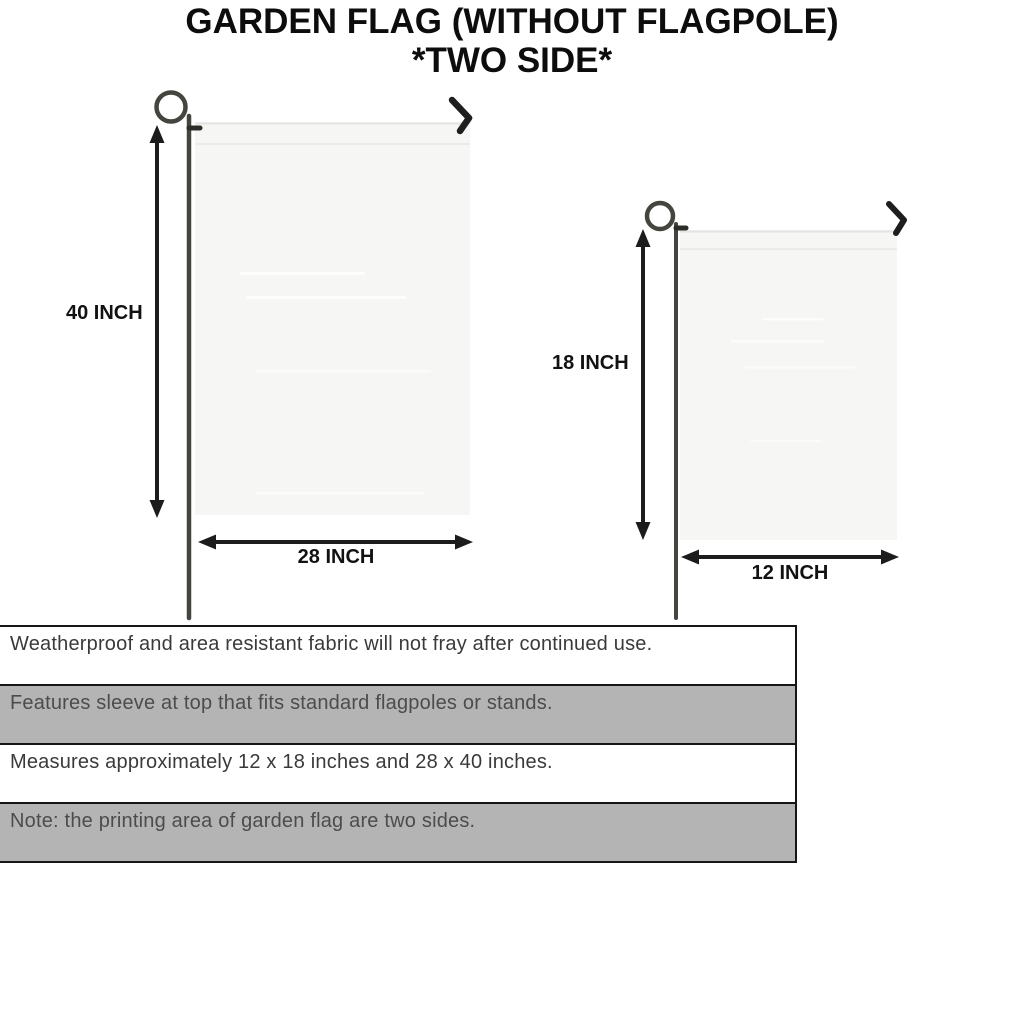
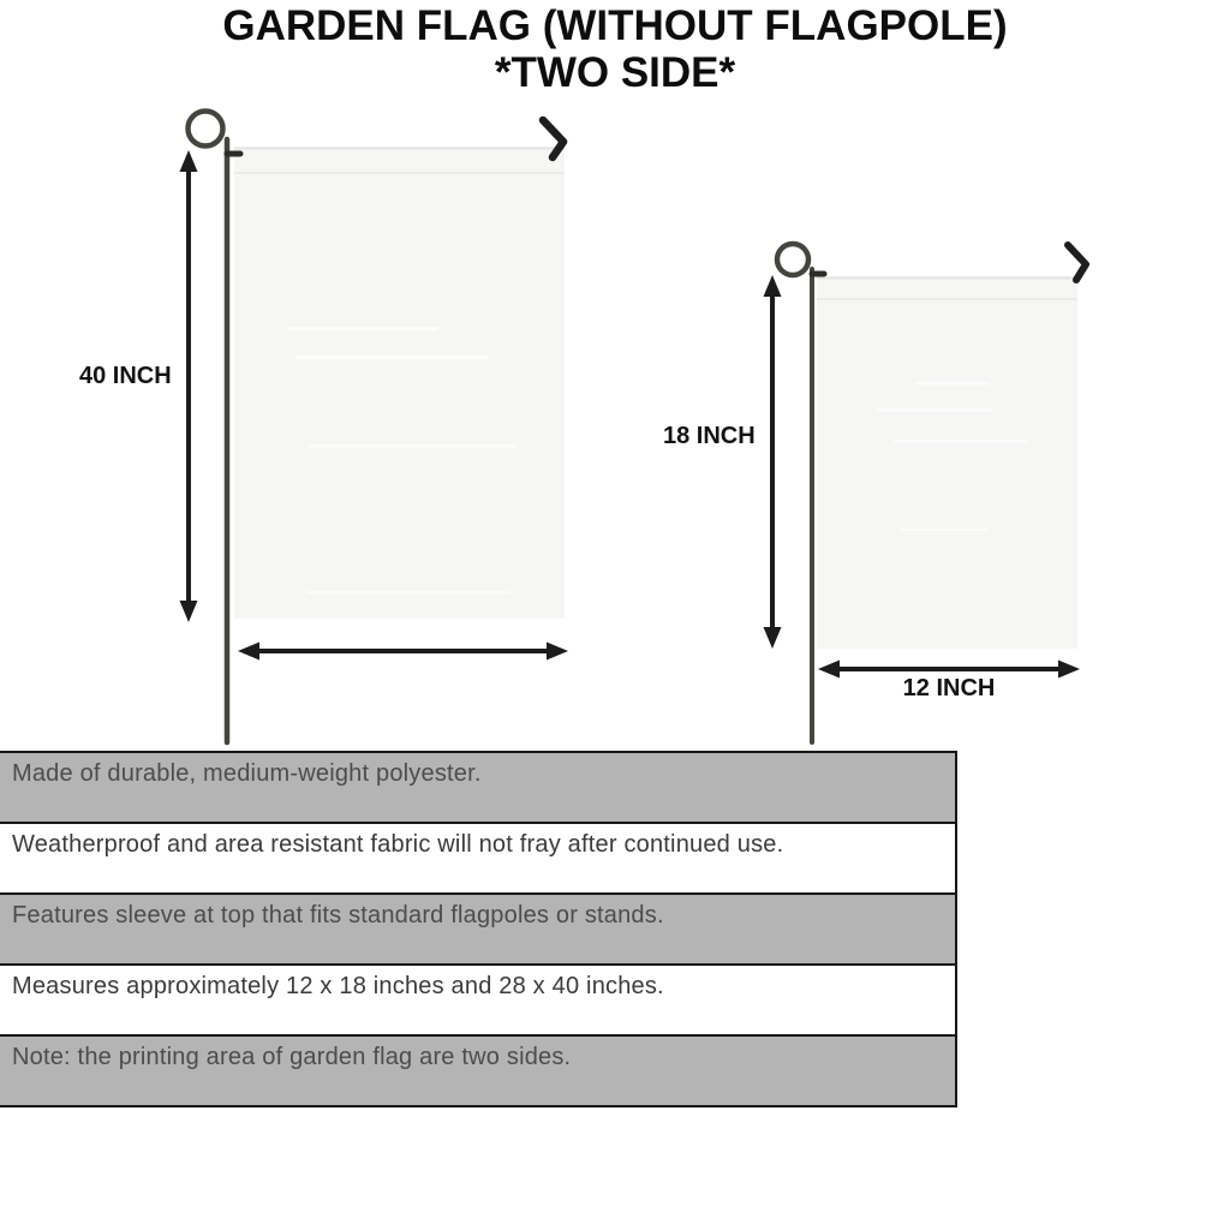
  GARDEN FLAG (WITHOUT FLAGPOLE)
  *TWO SIDE*
  40 INCH
- 28 INCH
  18 INCH
  12 INCH
+ Made of durable, medium-weight polyester.
  Weatherproof and area resistant fabric will not fray after continued use.
  Features sleeve at top that fits standard flagpoles or stands.
  Measures approximately 12 x 18 inches and 28 x 40 inches.
  Note: the printing area of garden flag are two sides.
